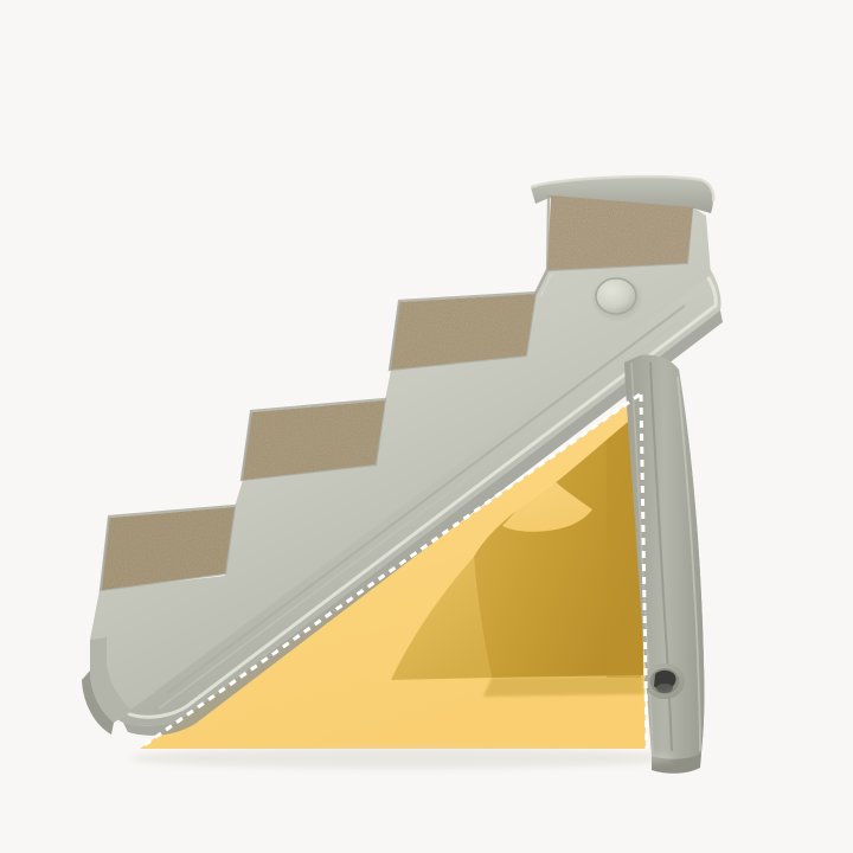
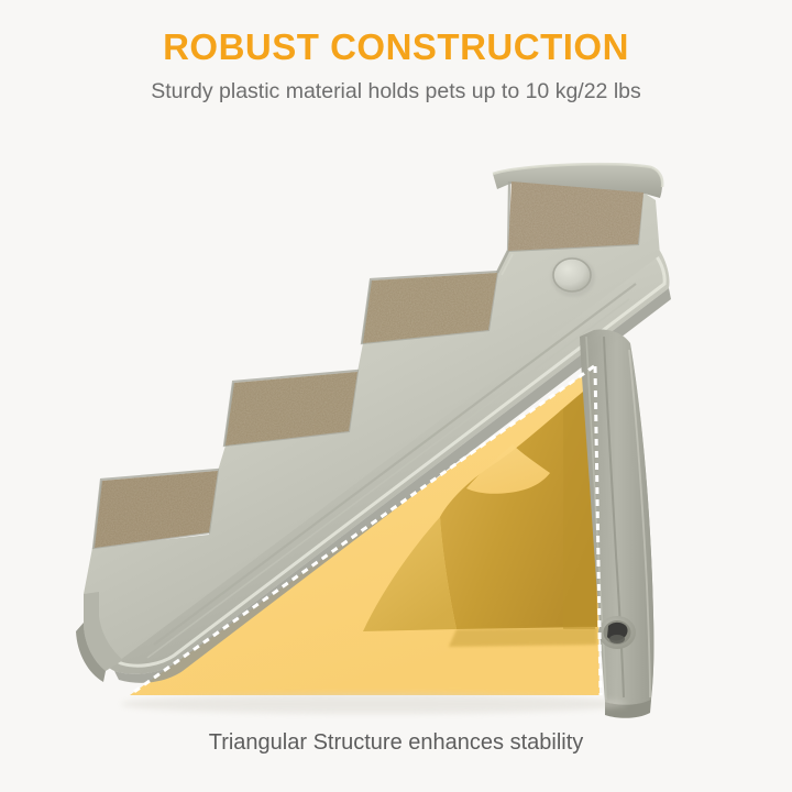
+ ROBUST CONSTRUCTION
+ Sturdy plastic material holds pets up to 10 kg/22 lbs
+ Triangular Structure enhances stability
